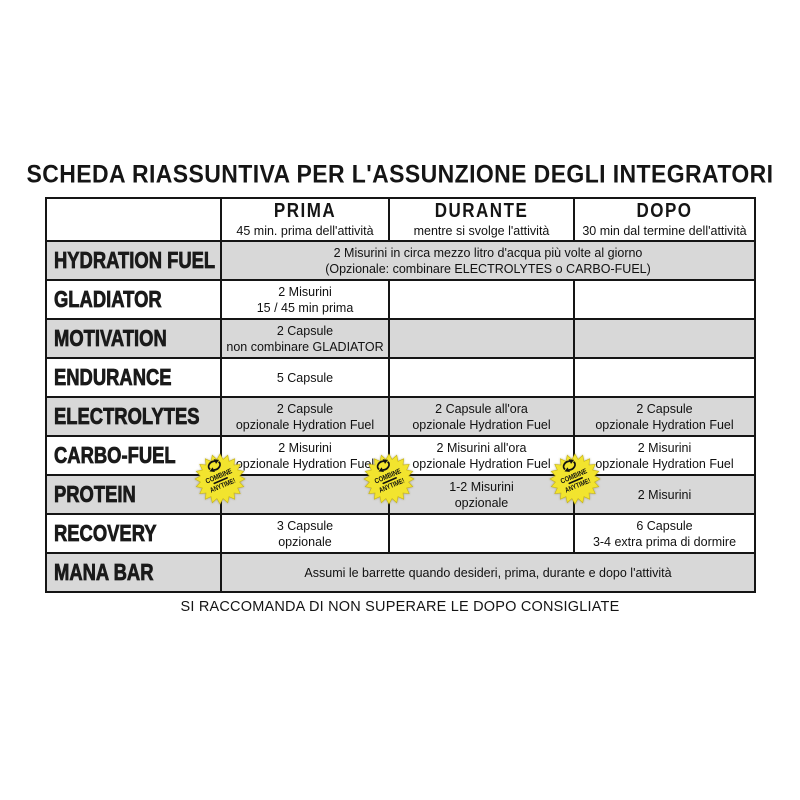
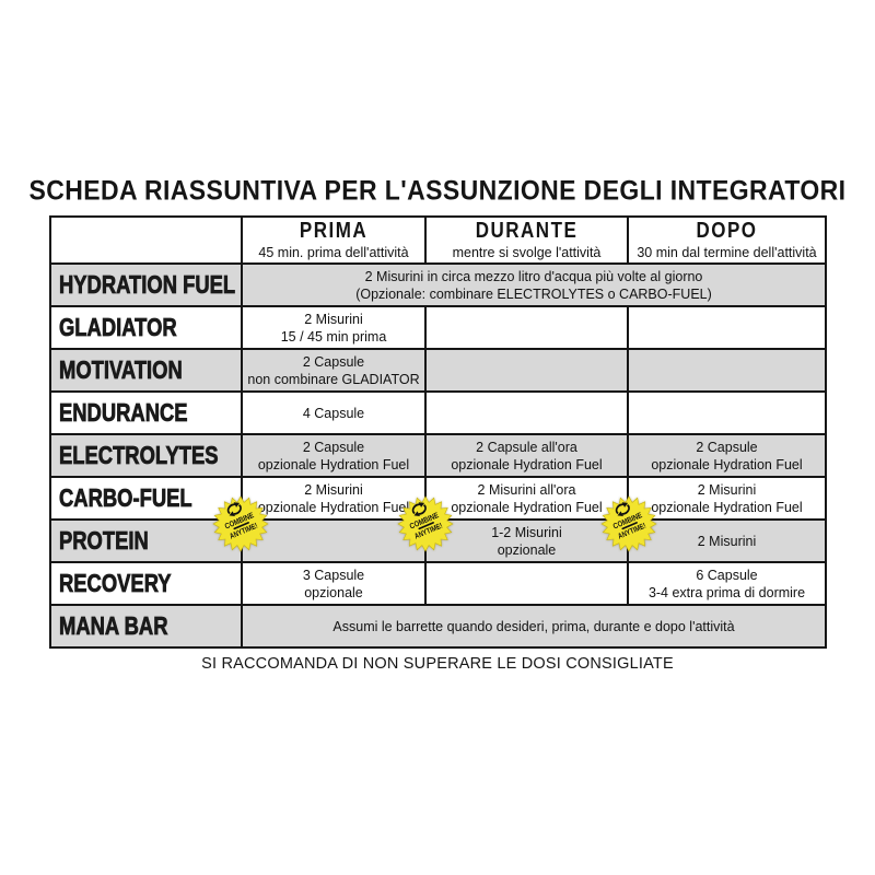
  SCHEDA RIASSUNTIVA PER L'ASSUNZIONE DEGLI INTEGRATORI
  PRIMA
  45 min. prima dell'attività
  DURANTE
  mentre si svolge l'attività
  DOPO
  30 min dal termine dell'attività
  HYDRATION FUEL
  2 Misurini in circa mezzo litro d'acqua più volte al giorno
  (Opzionale: combinare ELECTROLYTES o CARBO-FUEL)
  GLADIATOR
  2 Misurini
  15 / 45 min prima
  MOTIVATION
  2 Capsule
  non combinare GLADIATOR
  ENDURANCE
- 5 Capsule
+ 4 Capsule
  ELECTROLYTES
  2 Capsule
  opzionale Hydration Fuel
  2 Capsule all'ora
  opzionale Hydration Fuel
  2 Capsule
  opzionale Hydration Fuel
  CARBO-FUEL
  2 Misurini
  opzionale Hydration Fuel
  2 Misurini all'ora
  opzionale Hydration Fuel
  2 Misurini
  opzionale Hydration Fuel
  PROTEIN
  1-2 Misurini
  opzionale
  2 Misurini
  RECOVERY
  3 Capsule
  opzionale
  6 Capsule
  3-4 extra prima di dormire
  MANA BAR
  Assumi le barrette quando desideri, prima, durante e dopo l'attività
- SI RACCOMANDA DI NON SUPERARE LE DOPO CONSIGLIATE
+ SI RACCOMANDA DI NON SUPERARE LE DOSI CONSIGLIATE
